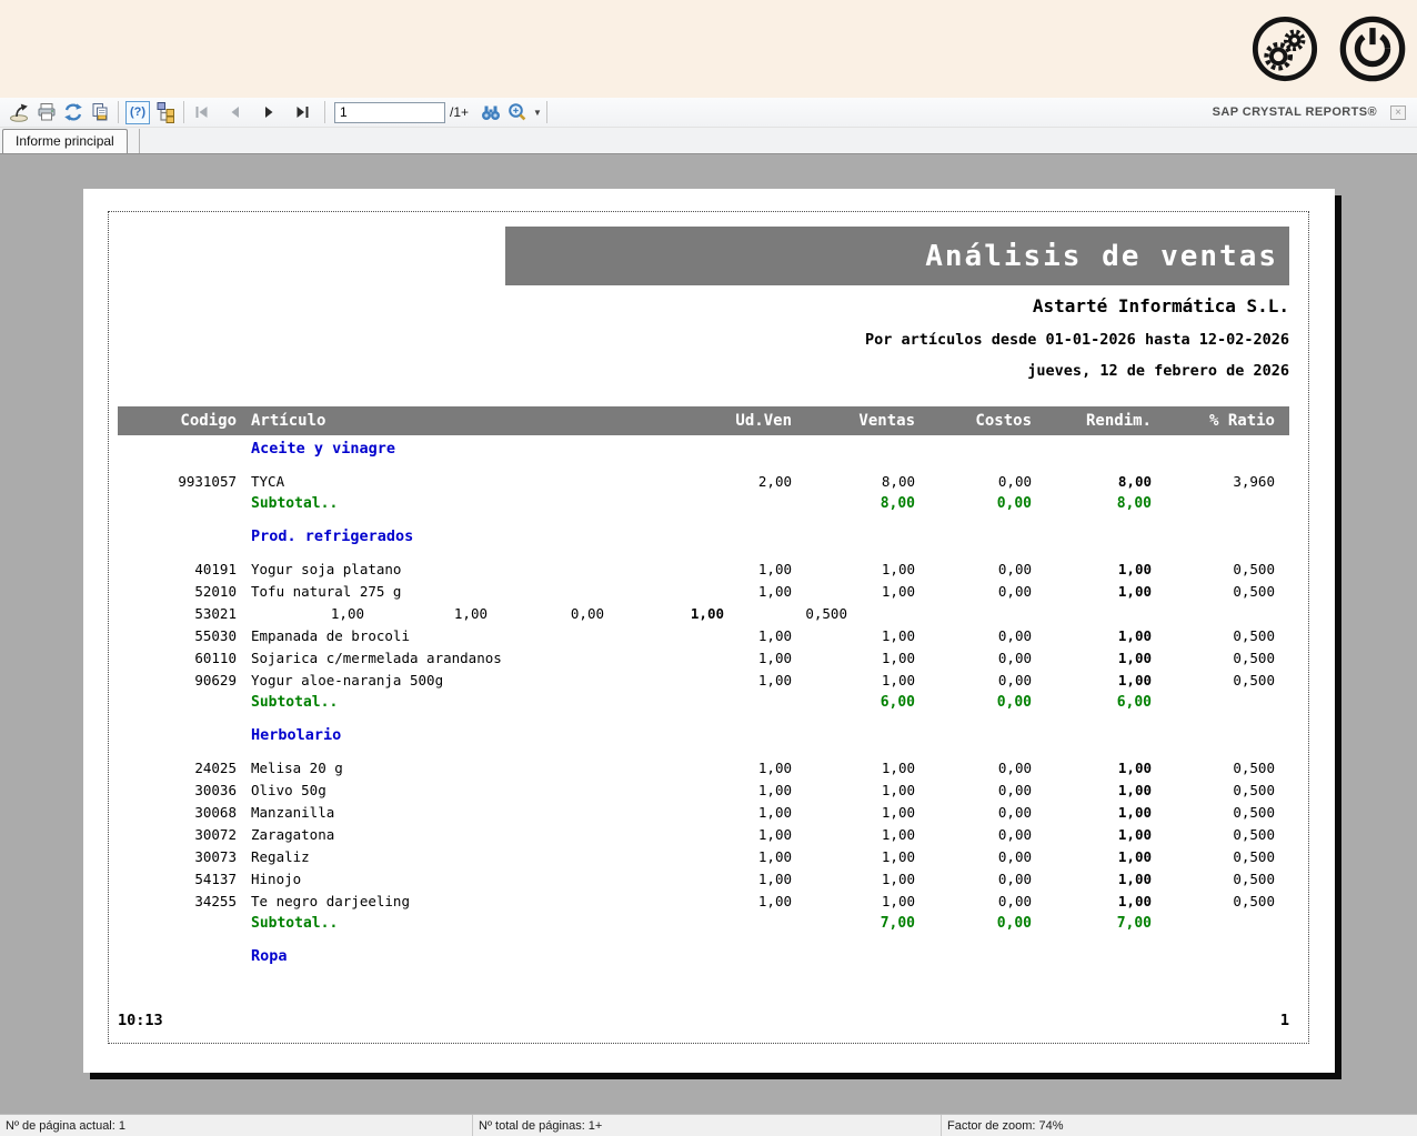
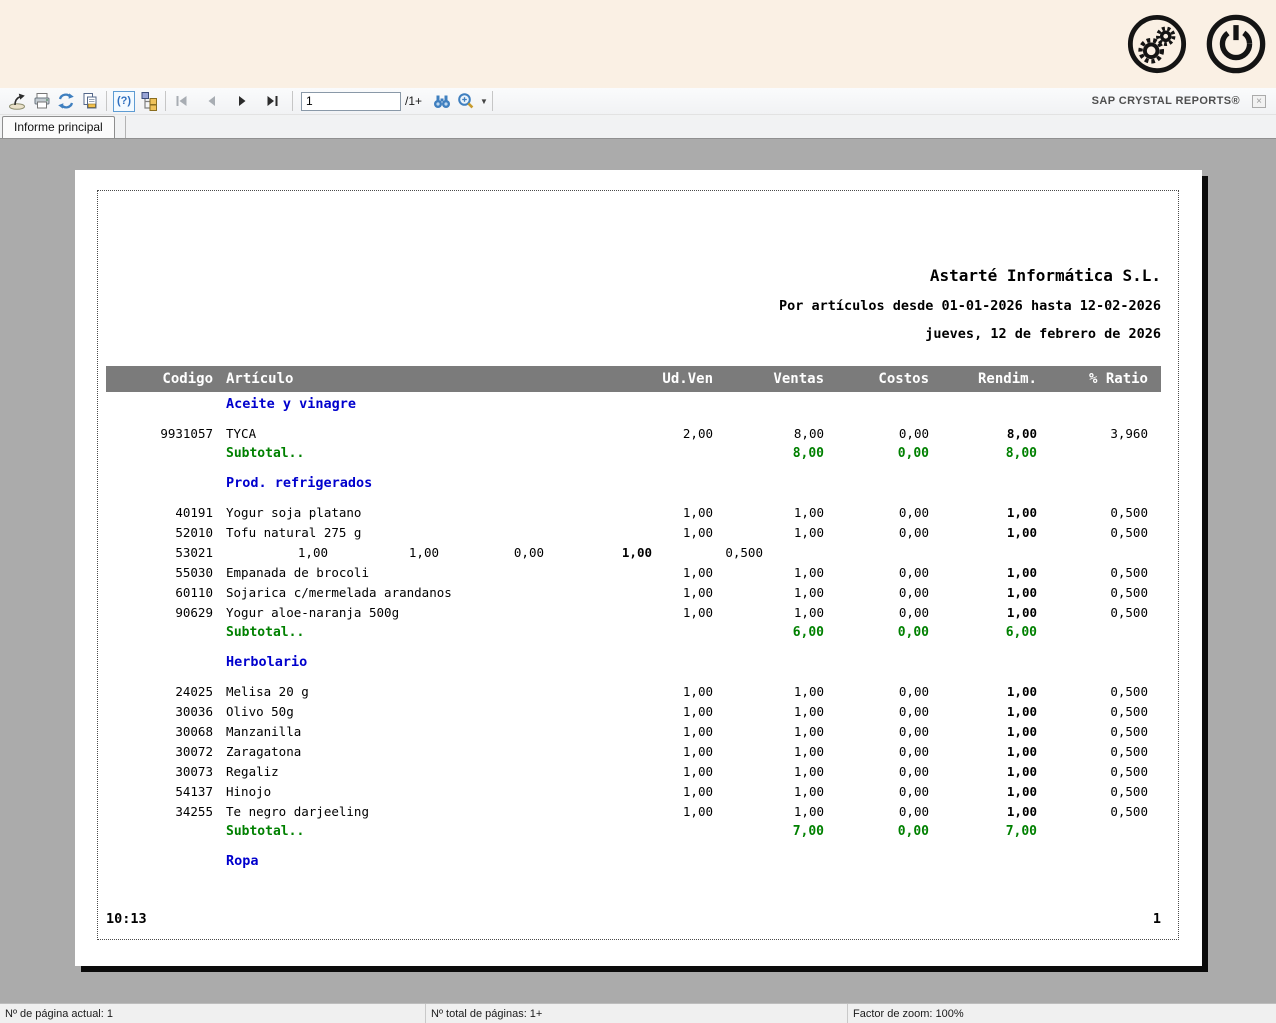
  (?)
  1
  /1+
  ▼
  SAP CRYSTAL REPORTS®
  ×
  Informe principal
- Análisis de ventas
  Astarté Informática S.L.
  Por artículos desde 01-01-2026 hasta 12-02-2026
  jueves, 12 de febrero de 2026
  Codigo
  Artículo
  Ud.Ven
  Ventas
  Costos
  Rendim.
  % Ratio
  Aceite y vinagre
  9931057
  TYCA
  2,00
  8,00
  0,00
  8,00
  3,960
  Subtotal..
  8,00
  0,00
  8,00
  Prod. refrigerados
  40191
  Yogur soja platano
  1,00
  1,00
  0,00
  1,00
  0,500
  52010
  Tofu natural 275 g
  1,00
  1,00
  0,00
  1,00
  0,500
  53021
  1,00
  1,00
  0,00
  1,00
  0,500
  55030
  Empanada de brocoli
  1,00
  1,00
  0,00
  1,00
  0,500
  60110
  Sojarica c/mermelada arandanos
  1,00
  1,00
  0,00
  1,00
  0,500
  90629
  Yogur aloe-naranja 500g
  1,00
  1,00
  0,00
  1,00
  0,500
  Subtotal..
  6,00
  0,00
  6,00
  Herbolario
  24025
  Melisa 20 g
  1,00
  1,00
  0,00
  1,00
  0,500
  30036
  Olivo 50g
  1,00
  1,00
  0,00
  1,00
  0,500
  30068
  Manzanilla
  1,00
  1,00
  0,00
  1,00
  0,500
  30072
  Zaragatona
  1,00
  1,00
  0,00
  1,00
  0,500
  30073
  Regaliz
  1,00
  1,00
  0,00
  1,00
  0,500
  54137
  Hinojo
  1,00
  1,00
  0,00
  1,00
  0,500
  34255
  Te negro darjeeling
  1,00
  1,00
  0,00
  1,00
  0,500
  Subtotal..
  7,00
  0,00
  7,00
  Ropa
  10:13
  1
  Nº de página actual: 1
  Nº total de páginas: 1+
- Factor de zoom: 74%
+ Factor de zoom: 100%
